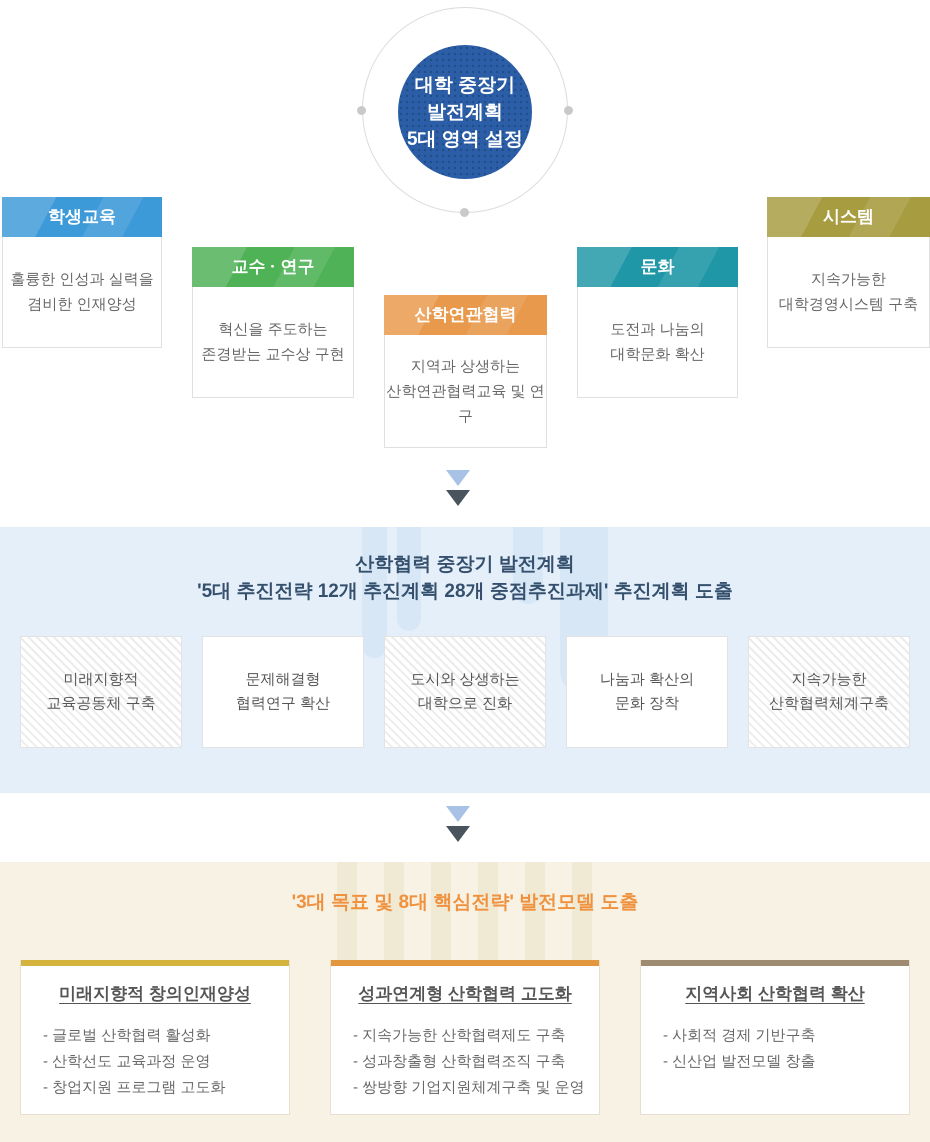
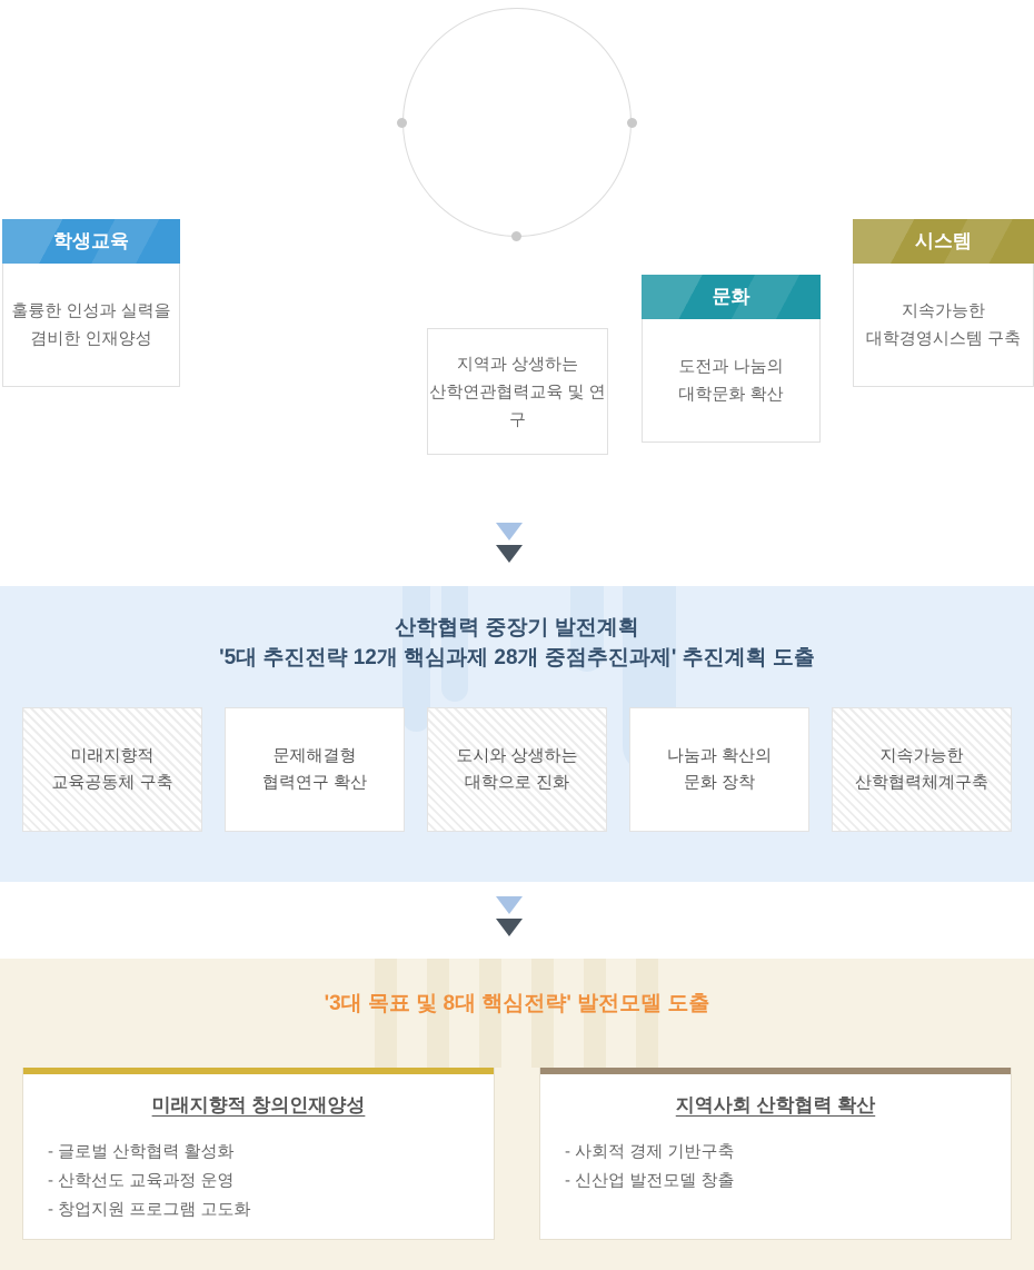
- 대학 중장기
- 발전계획
- 5대 영역 설정
  학생교육
  훌륭한 인성과 실력을
  겸비한 인재양성
- 교수 · 연구
- 혁신을 주도하는
- 존경받는 교수상 구현
- 산학연관협력
  지역과 상생하는
  산학연관협력교육 및 연구
  문화
  도전과 나눔의
  대학문화 확산
  시스템
  지속가능한
  대학경영시스템 구축
  산학협력 중장기 발전계획
- '5대 추진전략 12개 추진계획 28개 중점추진과제' 추진계획 도출
+ '5대 추진전략 12개 핵심과제 28개 중점추진과제' 추진계획 도출
  미래지향적
  교육공동체 구축
  문제해결형
  협력연구 확산
  도시와 상생하는
  대학으로 진화
  나눔과 확산의
  문화 장착
  지속가능한
  산학협력체계구축
  '3대 목표 및 8대 핵심전략' 발전모델 도출
  미래지향적 창의인재양성
  - 글로벌 산학협력 활성화
  - 산학선도 교육과정 운영
  - 창업지원 프로그램 고도화
- 성과연계형 산학협력 고도화
- - 지속가능한 산학협력제도 구축
- - 성과창출형 산학협력조직 구축
- - 쌍방향 기업지원체계구축 및 운영
  지역사회 산학협력 확산
  - 사회적 경제 기반구축
  - 신산업 발전모델 창출
